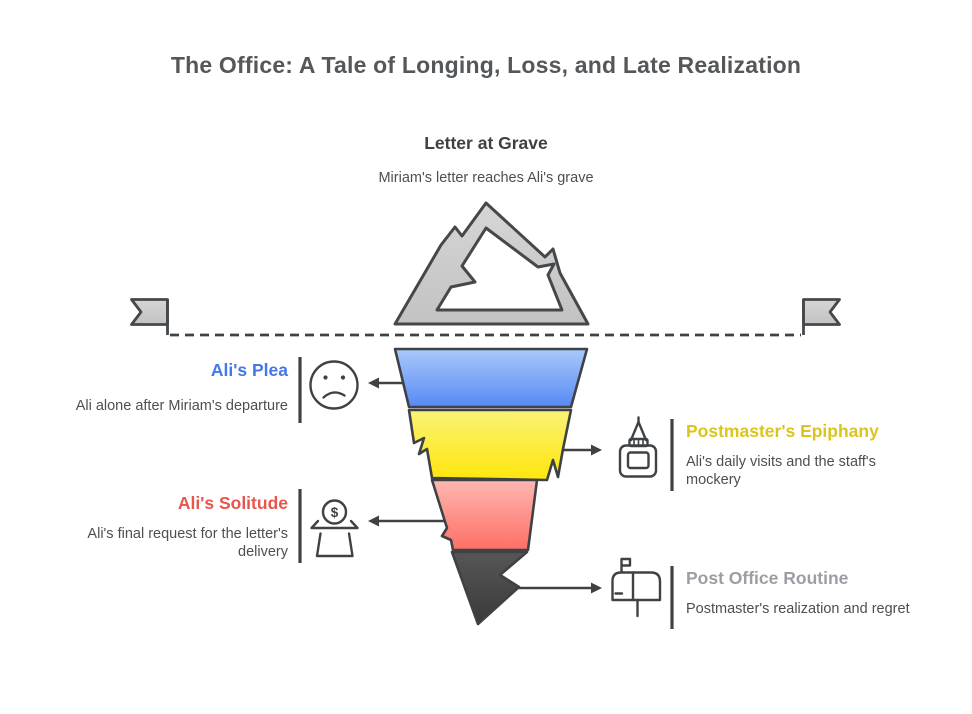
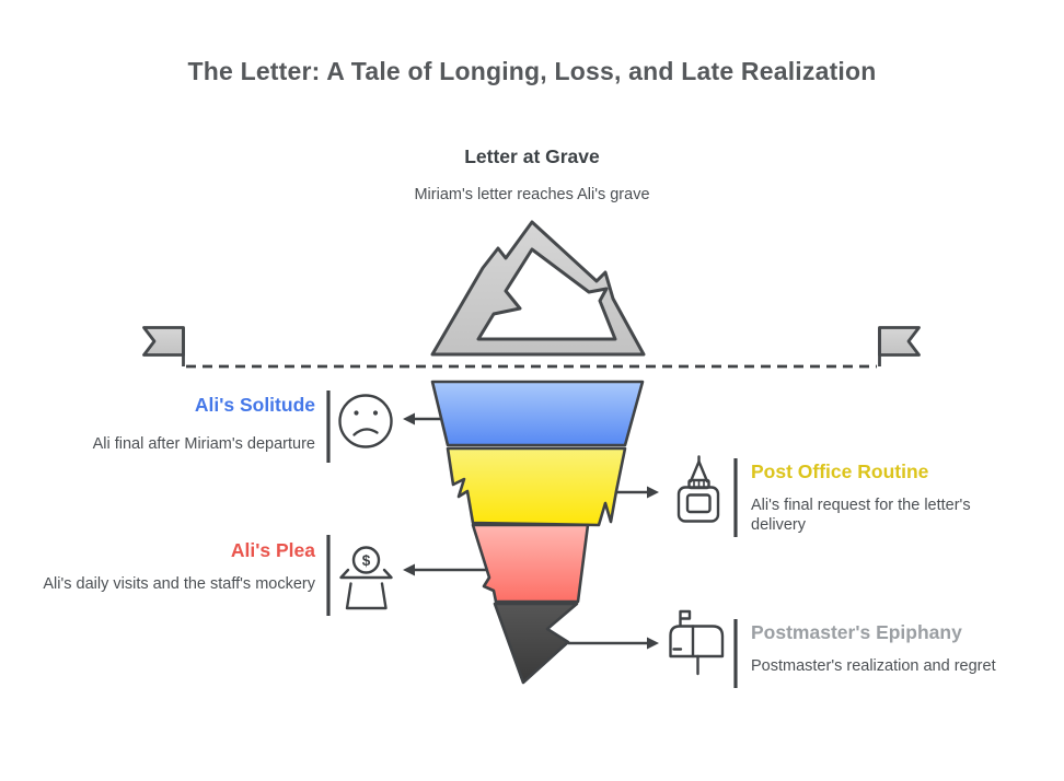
- The Office: A Tale of Longing, Loss, and Late Realization
+ The Letter: A Tale of Longing, Loss, and Late Realization
  Letter at Grave
  Miriam's letter reaches Ali's grave
  $
- Ali's Plea
+ Ali's Solitude
- Ali alone after Miriam's departure
+ Ali final after Miriam's departure
- Postmaster's Epiphany
+ Post Office Routine
- Ali's daily visits and the staff's mockery
+ Ali's final request for the letter's delivery
- Ali's Solitude
+ Ali's Plea
- Ali's final request for the letter's delivery
+ Ali's daily visits and the staff's mockery
- Post Office Routine
+ Postmaster's Epiphany
  Postmaster's realization and regret
